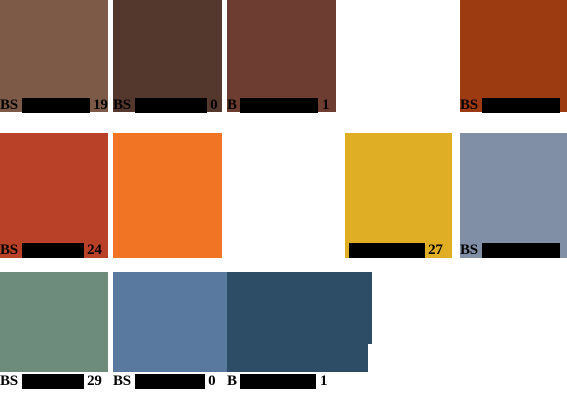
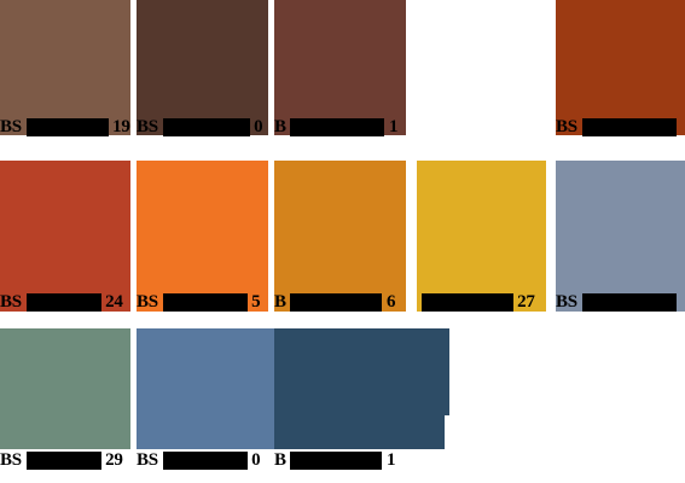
  BS 19
  BS 0
  B 1
  BS
  BS 24
+ BS 5
+ B 6
  27
  BS
  BS 29
  BS 0
  B 1
